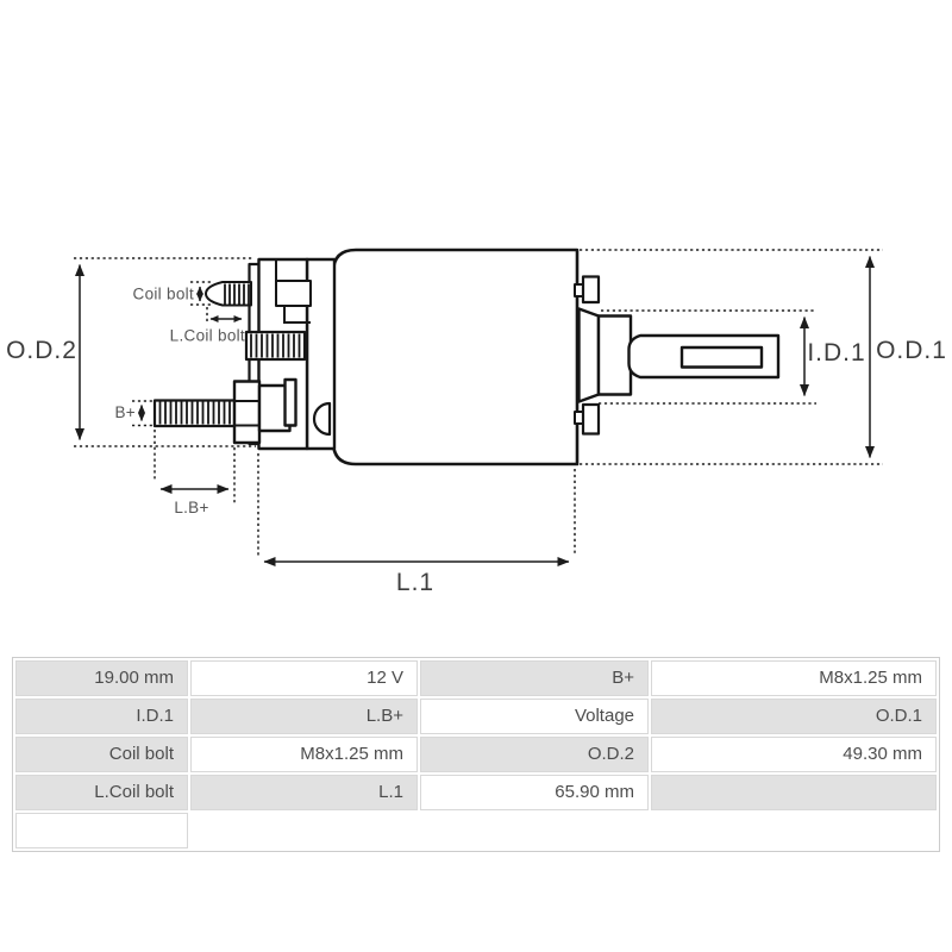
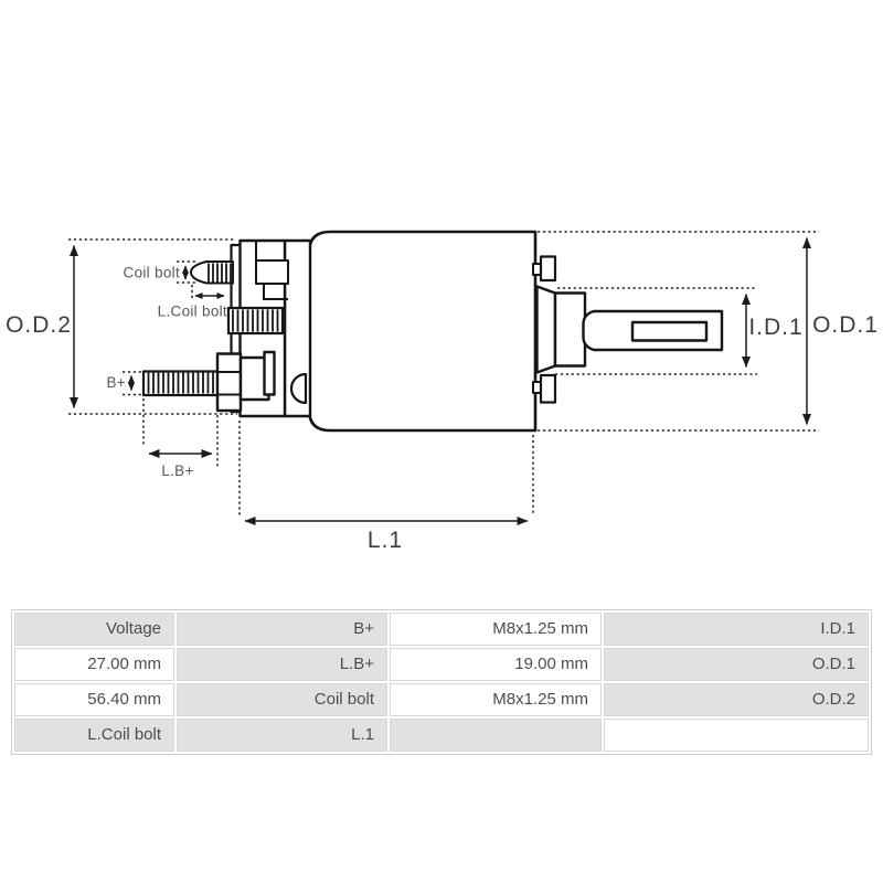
  O.D.2
  O.D.1
  I.D.1
  L.1
  Coil bolt
  L.Coil bolt
  B+
  L.B+
- 19.00 mm
+ Voltage
- 12 V
  B+
  M8x1.25 mm
  I.D.1
+ 27.00 mm
  L.B+
- Voltage
+ 19.00 mm
  O.D.1
+ 56.40 mm
  Coil bolt
  M8x1.25 mm
  O.D.2
- 49.30 mm
  L.Coil bolt
  L.1
- 65.90 mm
